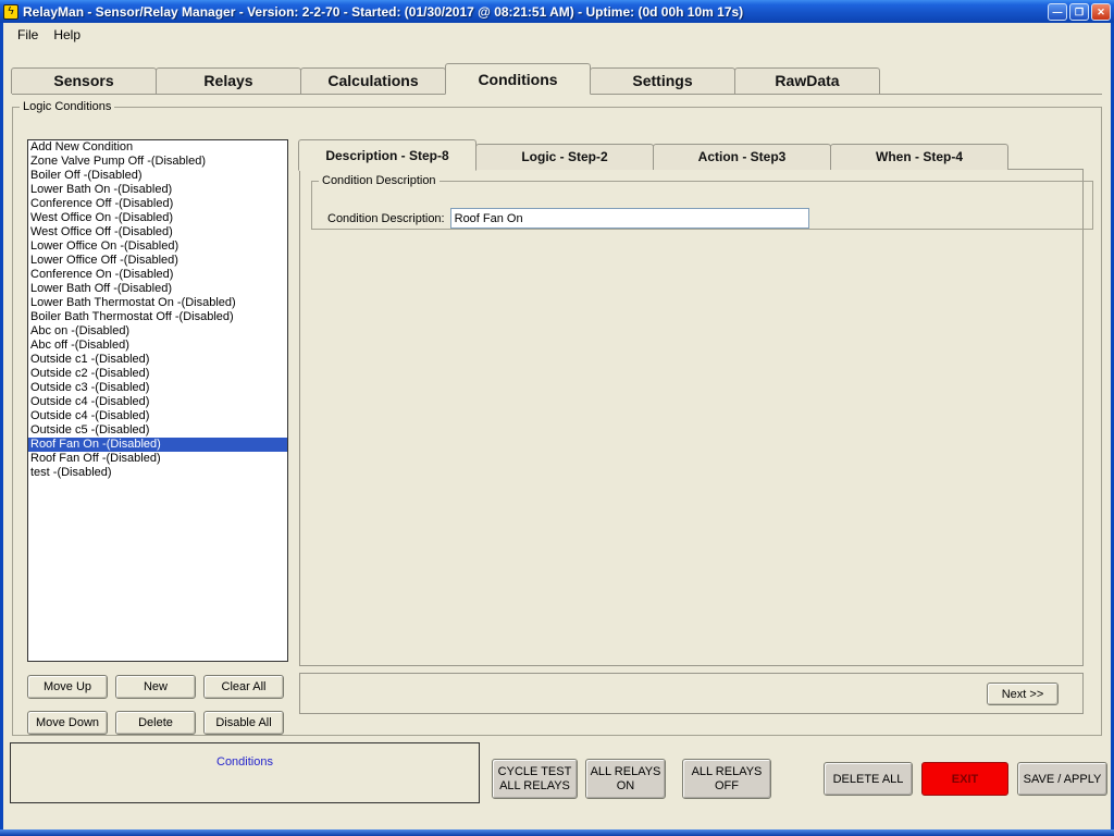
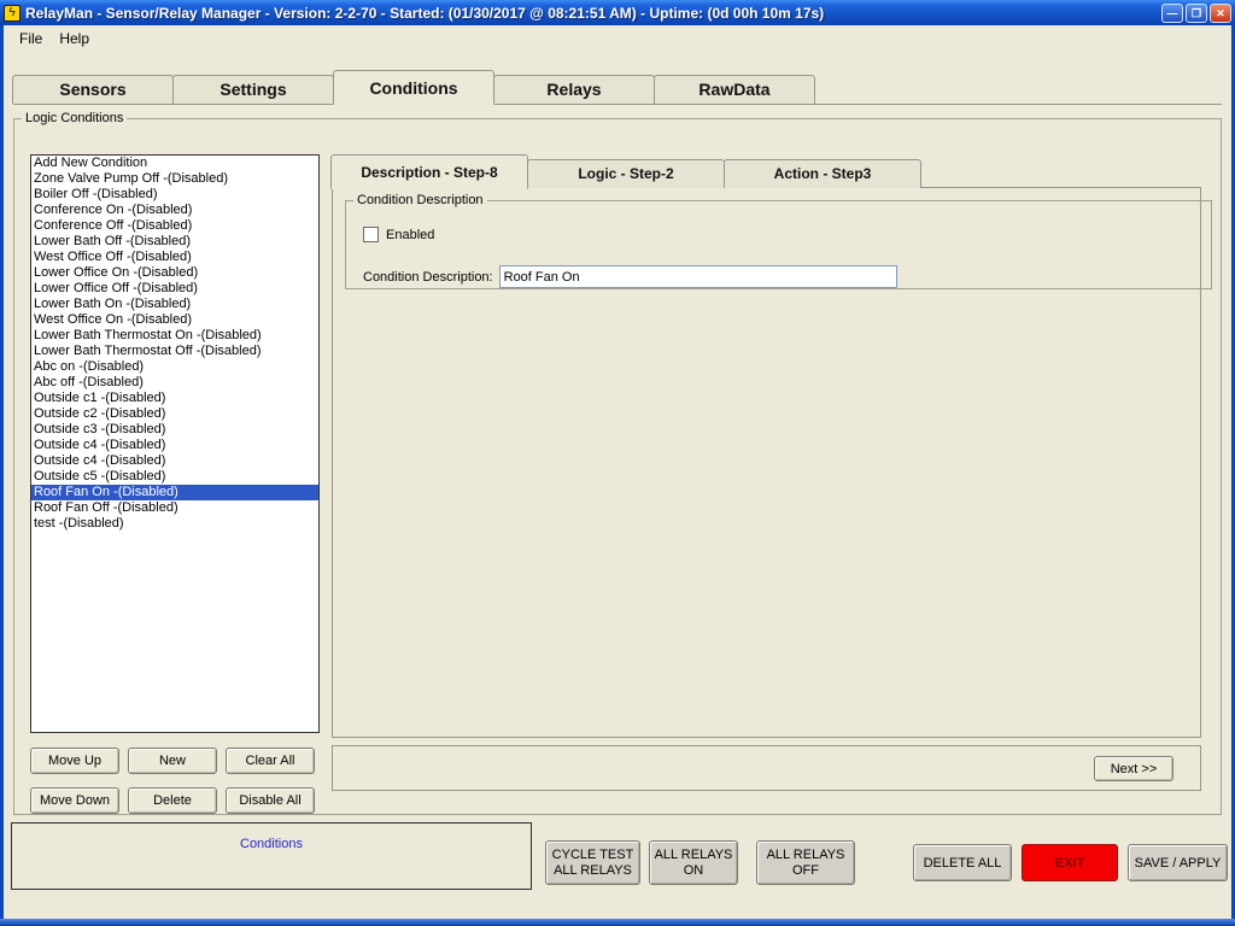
  ϟ
  RelayMan - Sensor/Relay Manager - Version: 2-2-70 - Started: (01/30/2017 @ 08:21:51 AM) - Uptime: (0d 00h 10m 17s)
  —
  ❐
  ✕
  File
  Help
  Sensors
- Relays
+ Settings
- Calculations
  Conditions
- Settings
+ Relays
  RawData
  Logic Conditions
  Add New Condition
  Zone Valve Pump Off -(Disabled)
  Boiler Off -(Disabled)
- Lower Bath On -(Disabled)
+ Conference On -(Disabled)
  Conference Off -(Disabled)
- West Office On -(Disabled)
+ Lower Bath Off -(Disabled)
  West Office Off -(Disabled)
  Lower Office On -(Disabled)
  Lower Office Off -(Disabled)
- Conference On -(Disabled)
+ Lower Bath On -(Disabled)
- Lower Bath Off -(Disabled)
+ West Office On -(Disabled)
  Lower Bath Thermostat On -(Disabled)
- Boiler Bath Thermostat Off -(Disabled)
+ Lower Bath Thermostat Off -(Disabled)
  Abc on -(Disabled)
  Abc off -(Disabled)
  Outside c1 -(Disabled)
  Outside c2 -(Disabled)
  Outside c3 -(Disabled)
  Outside c4 -(Disabled)
  Outside c4 -(Disabled)
  Outside c5 -(Disabled)
  Roof Fan On -(Disabled)
  Roof Fan Off -(Disabled)
  test -(Disabled)
  Move Up
  New
  Clear All
  Move Down
  Delete
  Disable All
  Description - Step-8
  Logic - Step-2
  Action - Step3
- When - Step-4
  Condition Description
+ Enabled
  Condition Description:
  Roof Fan On
  Next >>
  Conditions
  CYCLE TEST
  ALL RELAYS
  ALL RELAYS
  ON
  ALL RELAYS
  OFF
  DELETE ALL
  EXIT
  SAVE / APPLY
